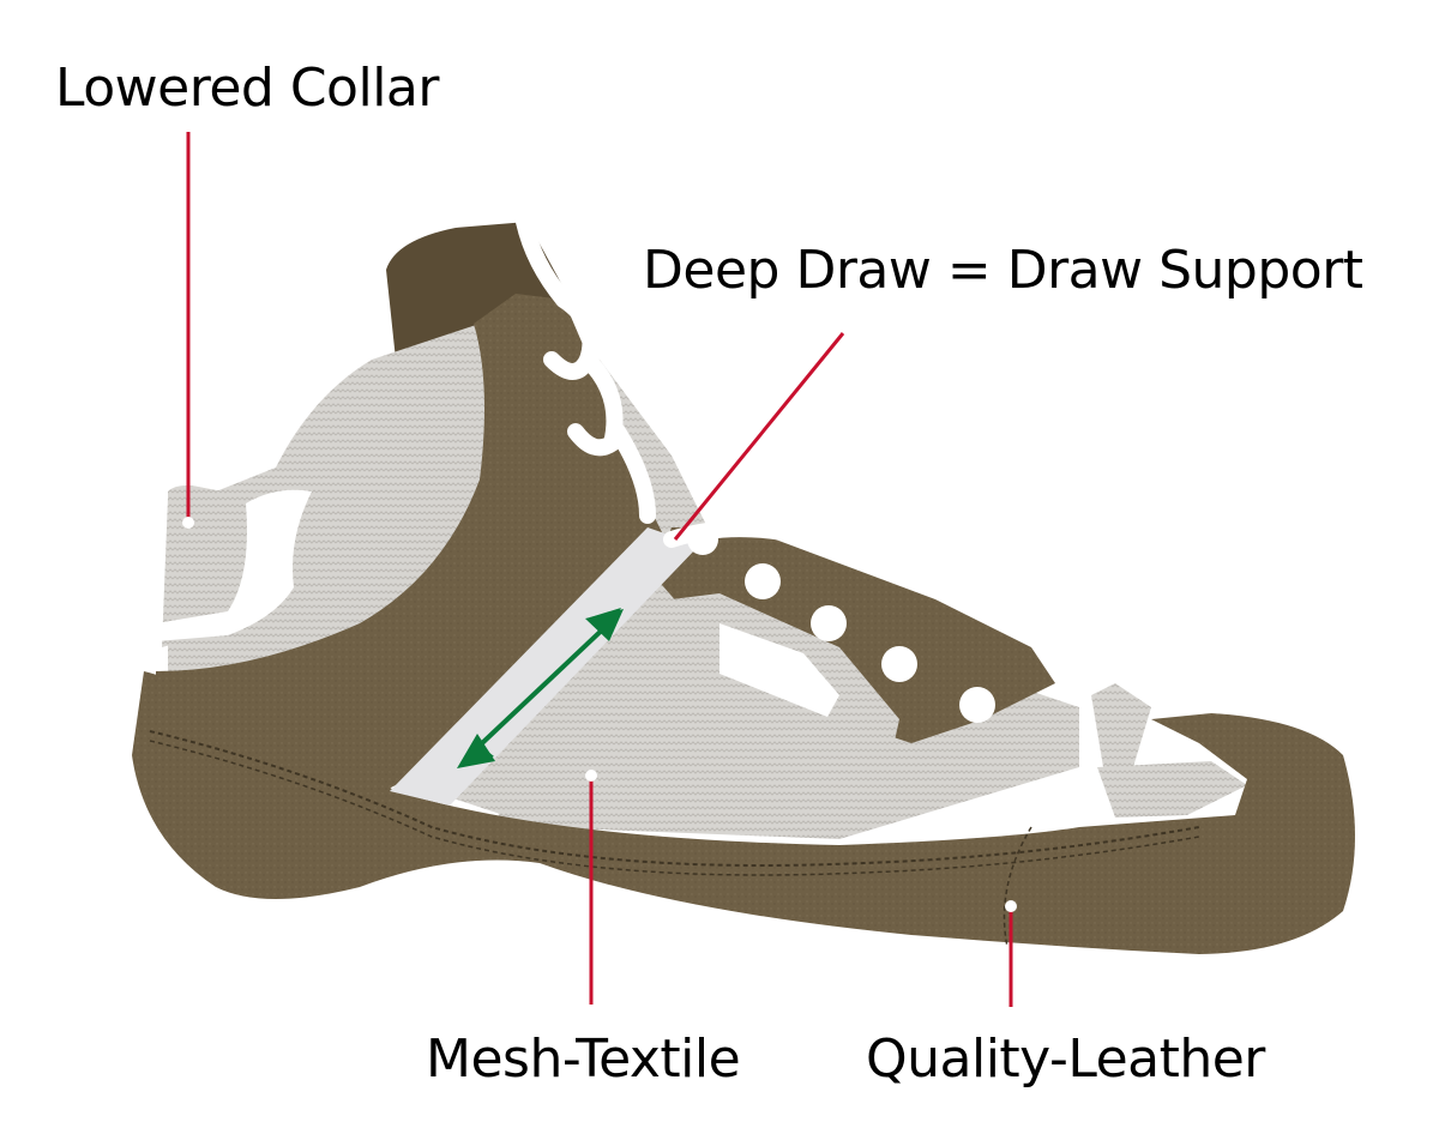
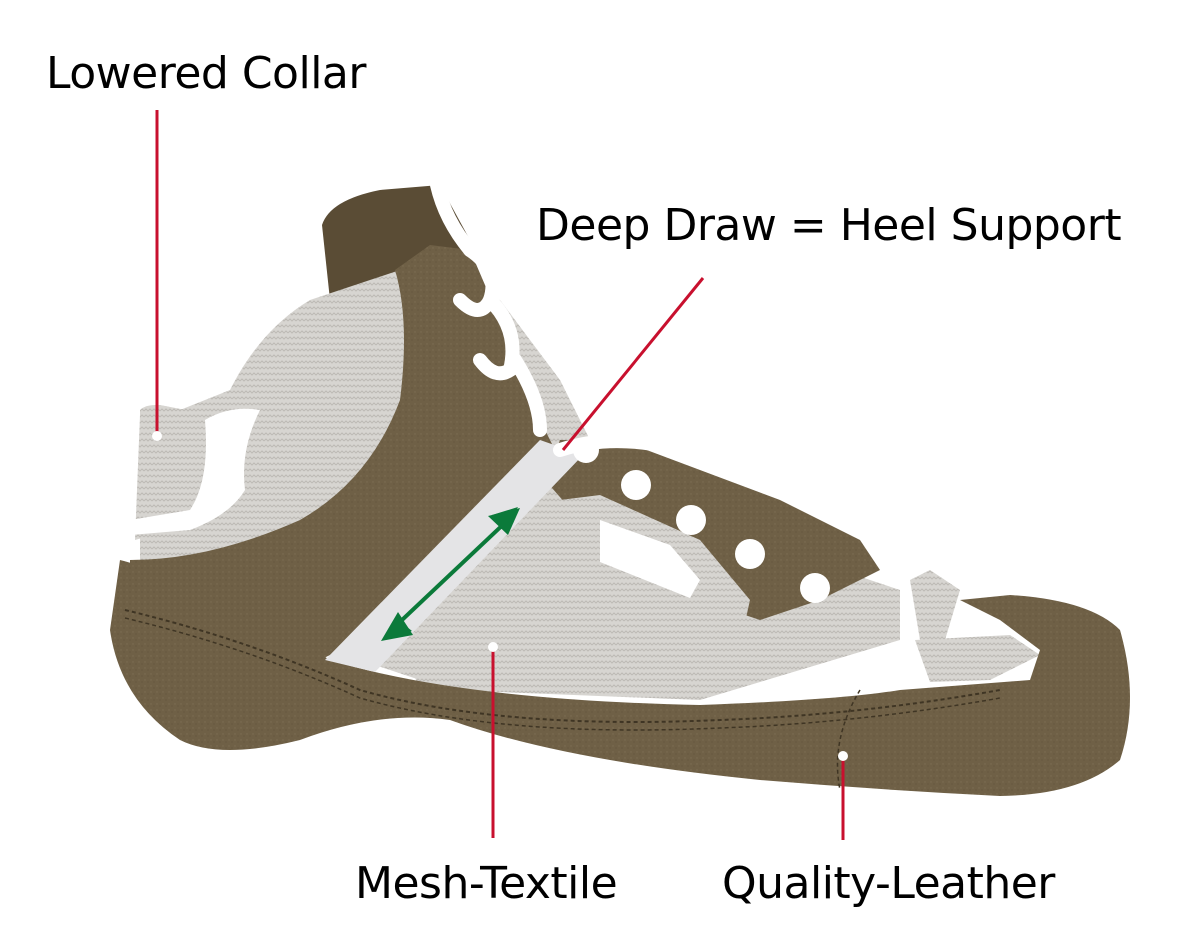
  Lowered Collar
- Deep Draw = Draw Support
+ Deep Draw = Heel Support
  Mesh-Textile
  Quality-Leather
